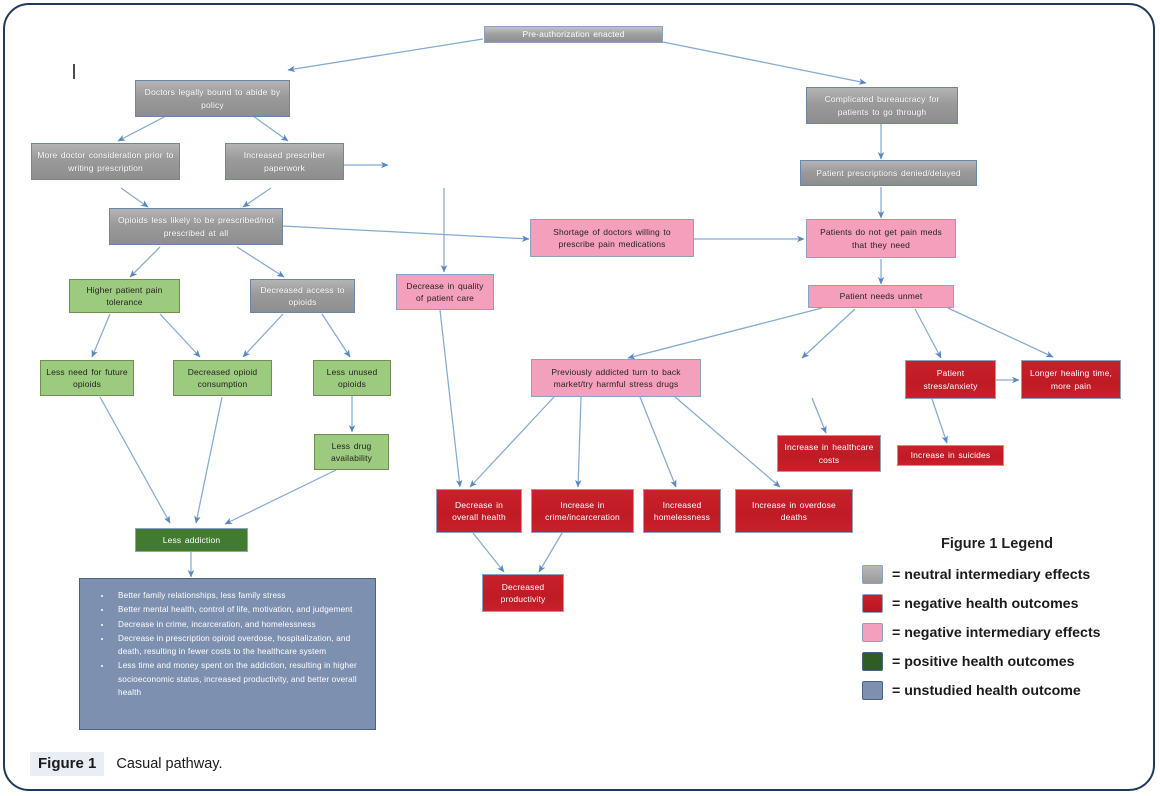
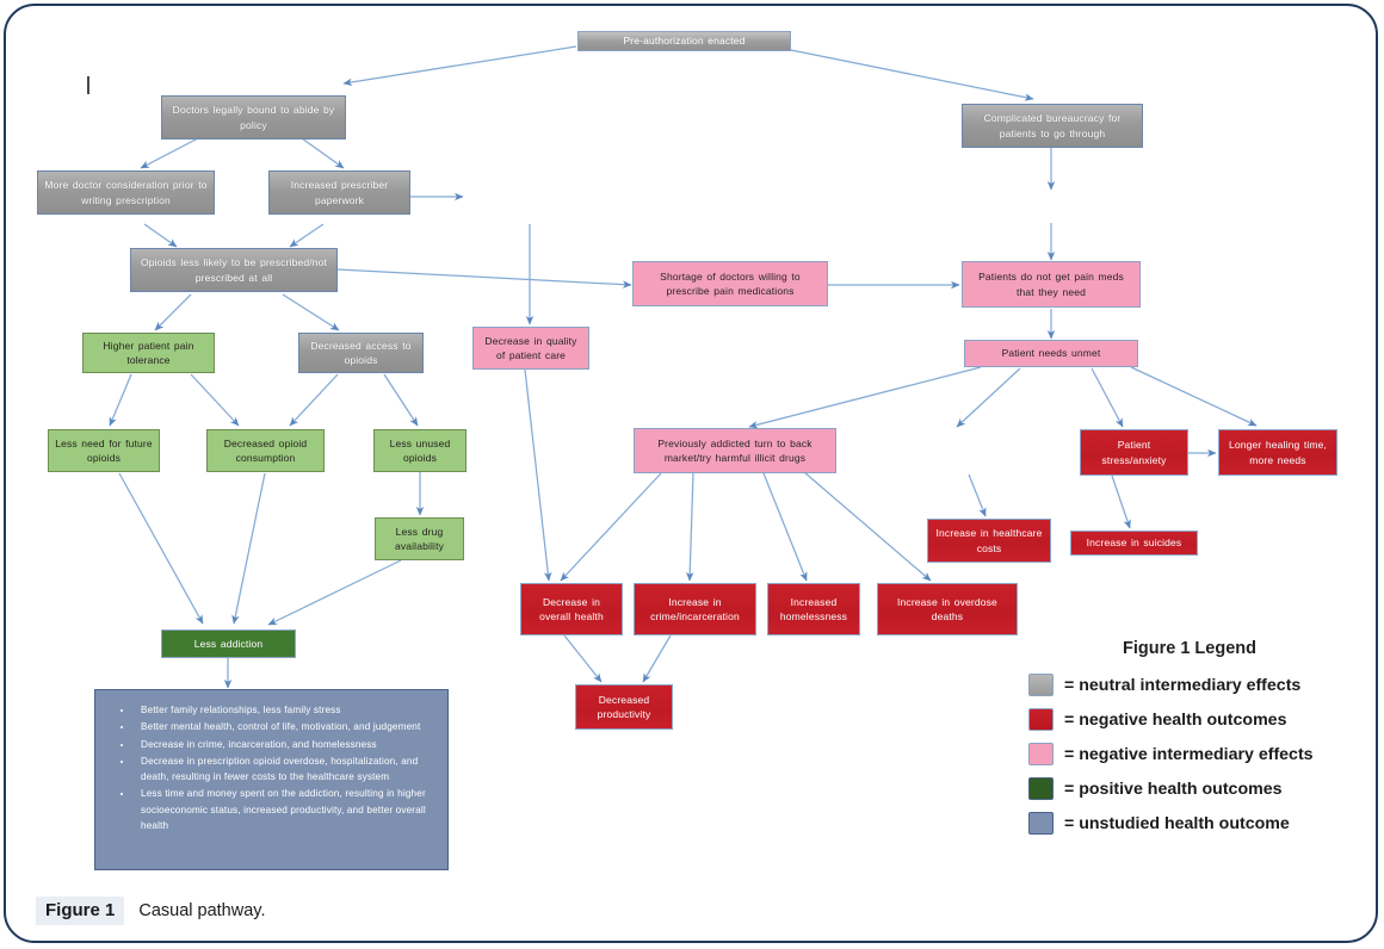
  Pre-authorization enacted
  Doctors legally bound to abide by policy
  Complicated bureaucracy for patients to go through
  More doctor consideration prior to writing prescription
  Increased prescriber paperwork
- Patient prescriptions denied/delayed
  Opioids less likely to be prescribed/not prescribed at all
  Shortage of doctors willing to prescribe pain medications
  Patients do not get pain meds that they need
  Higher patient pain tolerance
  Decreased access to opioids
  Decrease in quality of patient care
  Patient needs unmet
  Less need for future opioids
  Decreased opioid consumption
  Less unused opioids
- Previously addicted turn to back market/try harmful stress drugs
+ Previously addicted turn to back market/try harmful illicit drugs
  Patient stress/anxiety
- Longer healing time, more pain
+ Longer healing time, more needs
  Less drug availability
  Increase in healthcare costs
  Increase in suicides
  Decrease in overall health
  Increase in crime/incarceration
  Increased homelessness
  Increase in overdose deaths
  Less addiction
  Decreased productivity
  Better family relationships, less family stress
  Better mental health, control of life, motivation, and judgement
  Decrease in crime, incarceration, and homelessness
  Decrease in prescription opioid overdose, hospitalization, and death, resulting in fewer costs to the healthcare system
  Less time and money spent on the addiction, resulting in higher socioeconomic status, increased productivity, and better overall health
  Figure 1 Legend
  = neutral intermediary effects
  = negative health outcomes
  = negative intermediary effects
  = positive health outcomes
  = unstudied health outcome
  Figure 1
  Casual pathway.
